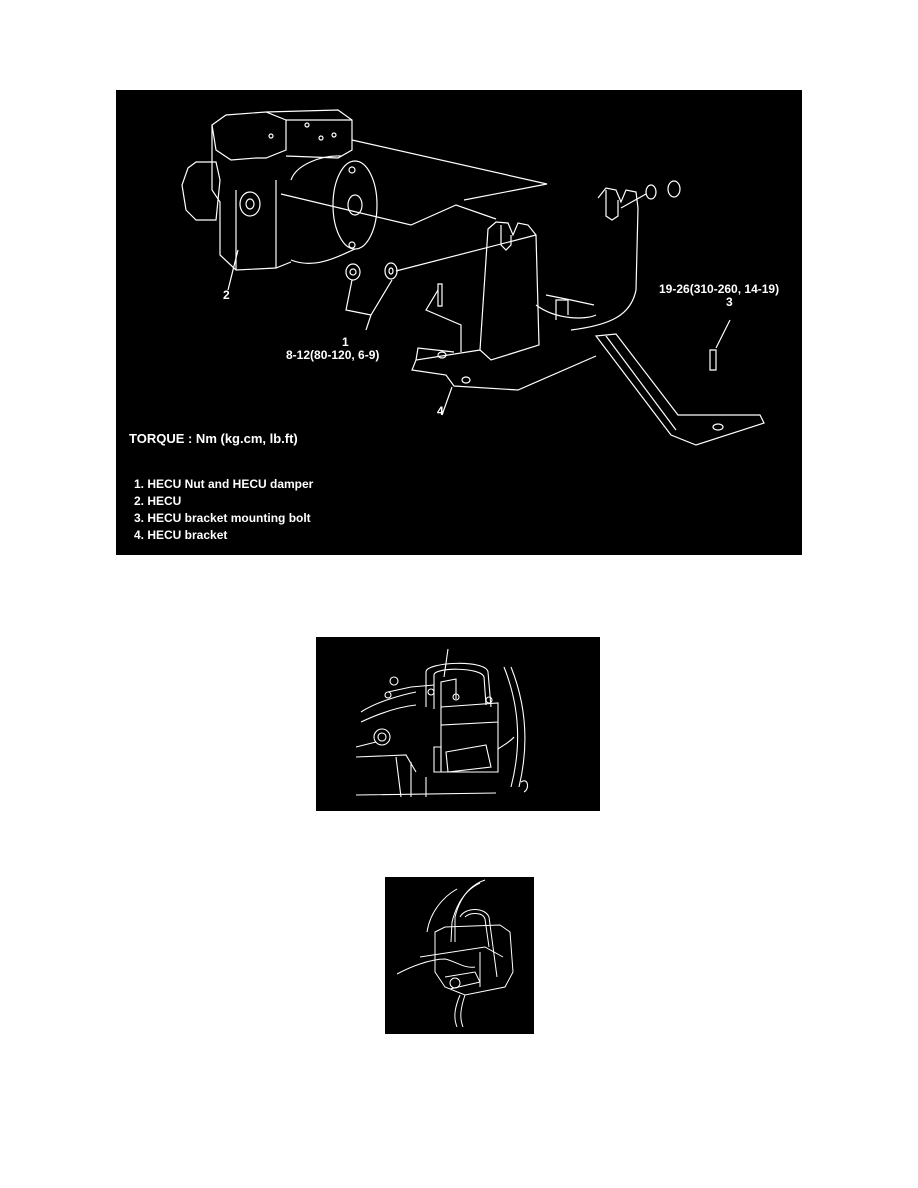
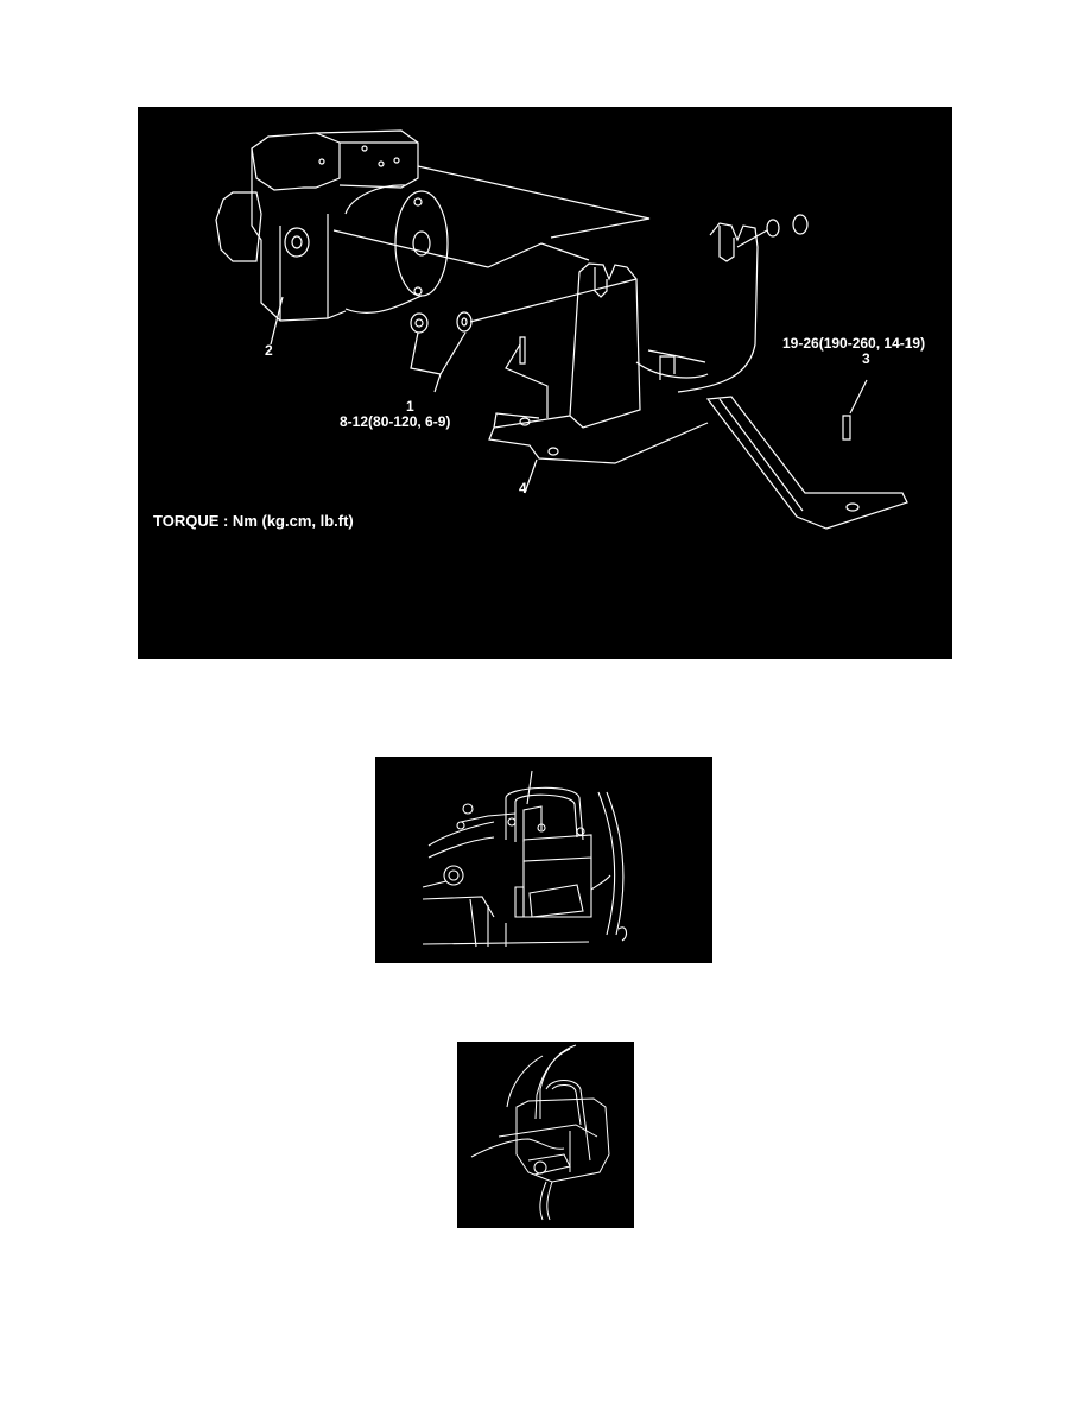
  2
  1
  8-12(80-120, 6-9)
- 19-26(310-260, 14-19)
+ 19-26(190-260, 14-19)
  3
  4
  TORQUE : Nm (kg.cm, lb.ft)
- 1. HECU Nut and HECU damper
- 2. HECU
- 3. HECU bracket mounting bolt
- 4. HECU bracket
